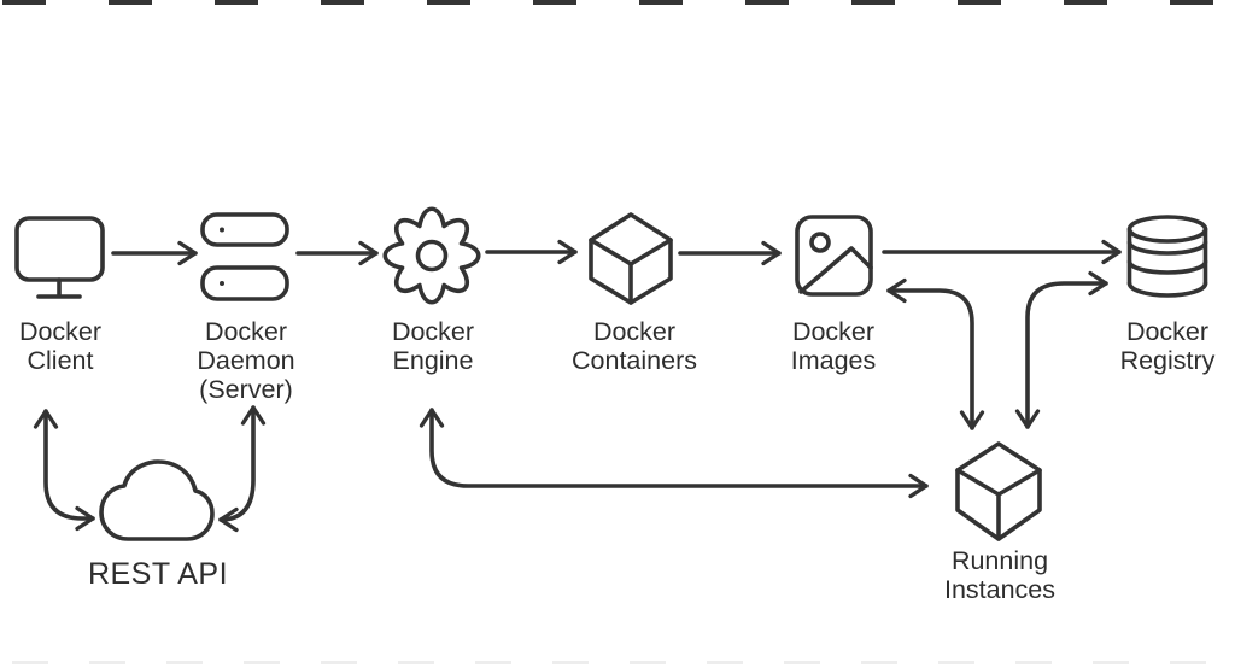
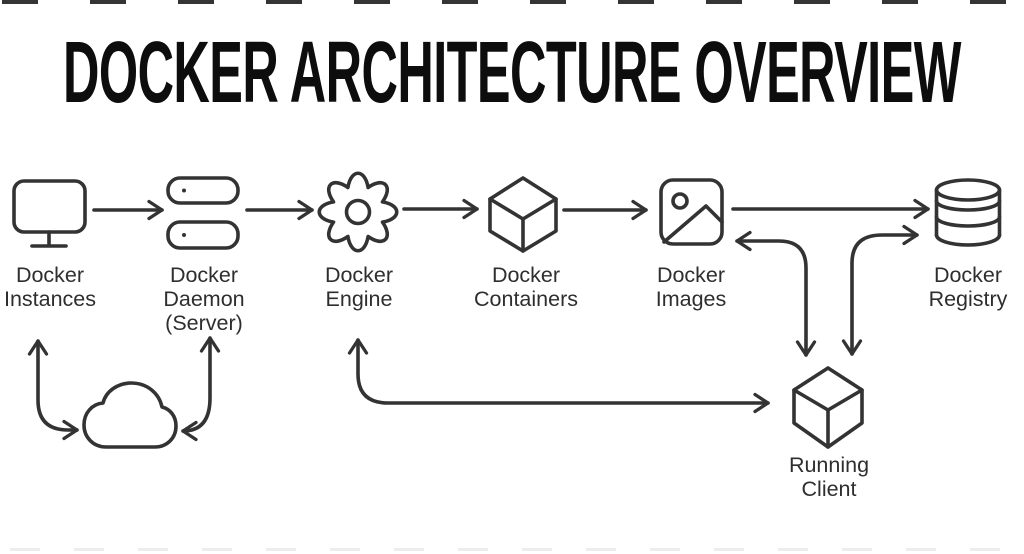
+ DOCKER ARCHITECTURE OVERVIEW
  Docker
- Client
+ Instances
  Docker
  Daemon
  (Server)
  Docker
  Engine
  Docker
  Containers
  Docker
  Images
  Docker
  Registry
- REST API
  Running
- Instances
+ Client
